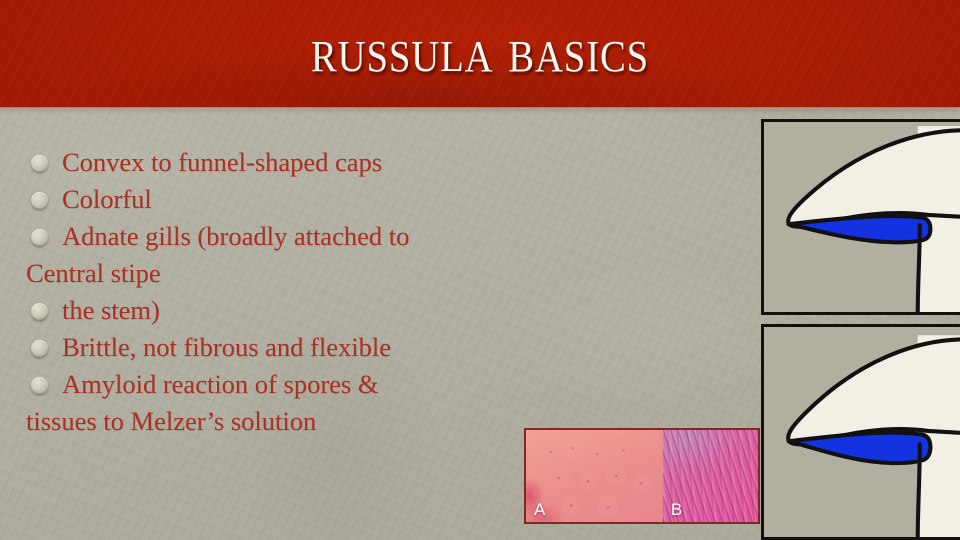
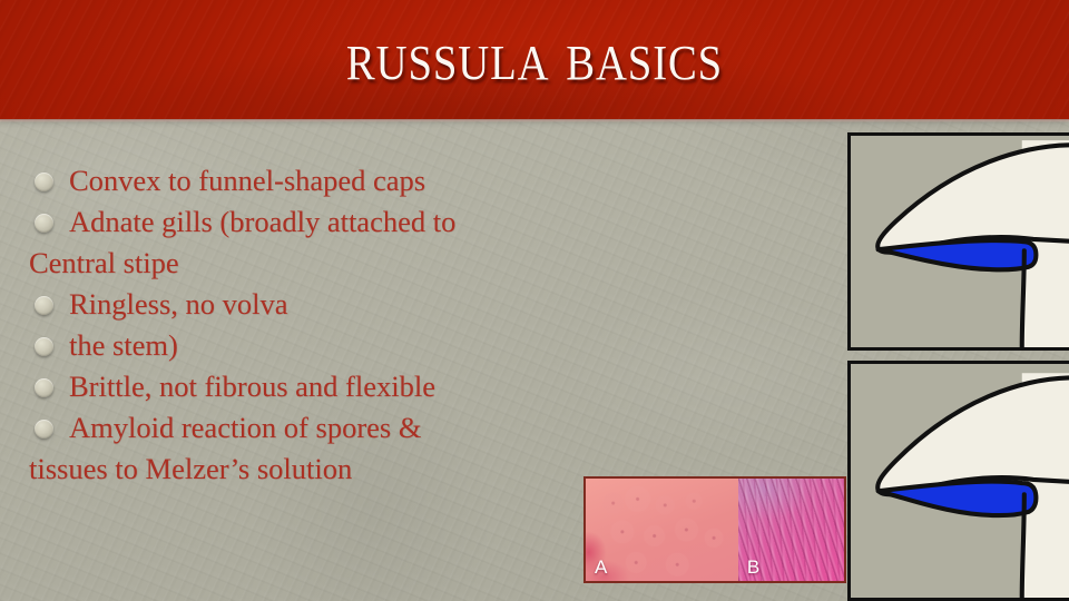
  russula basics
  Convex to funnel-shaped caps
- Colorful
  Adnate gills (broadly attached to
  Central stipe
+ Ringless, no volva
  the stem)
  Brittle, not fibrous and flexible
  Amyloid reaction of spores &
  tissues to Melzer’s solution
  A
  B
